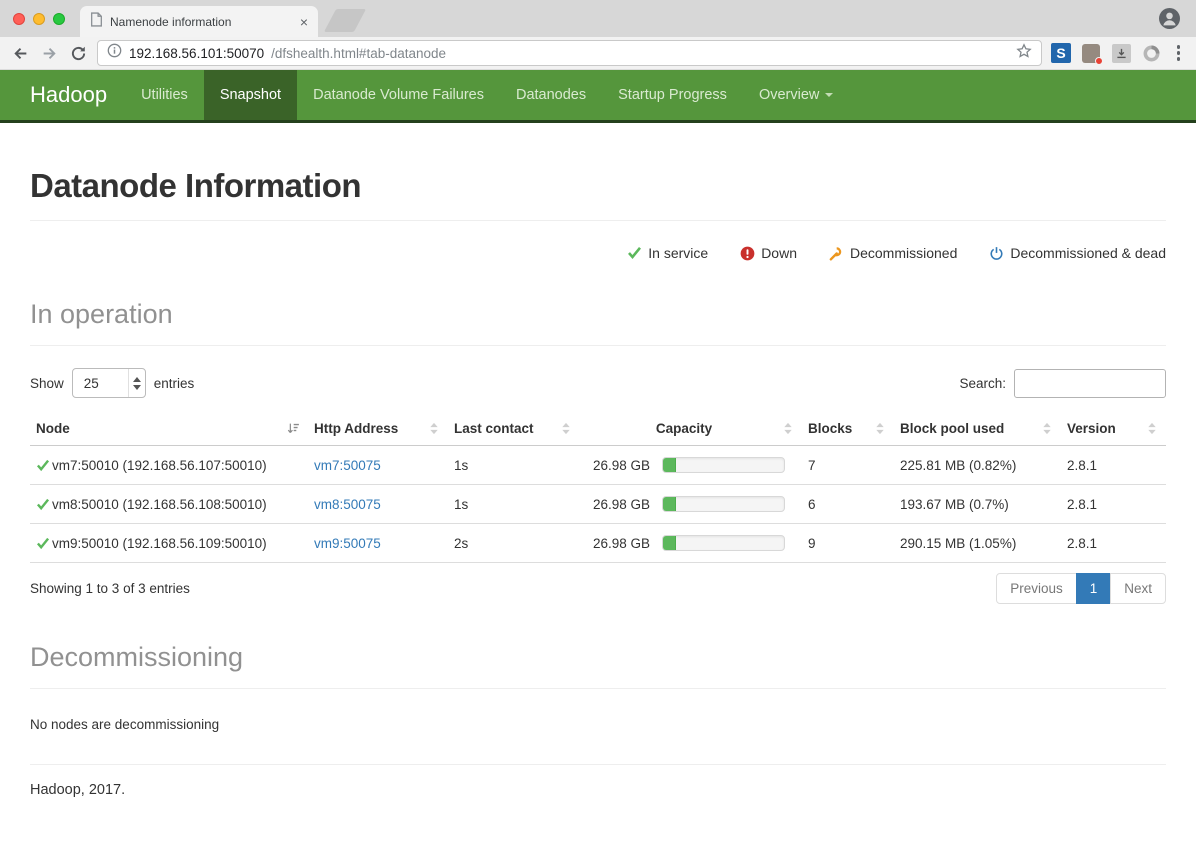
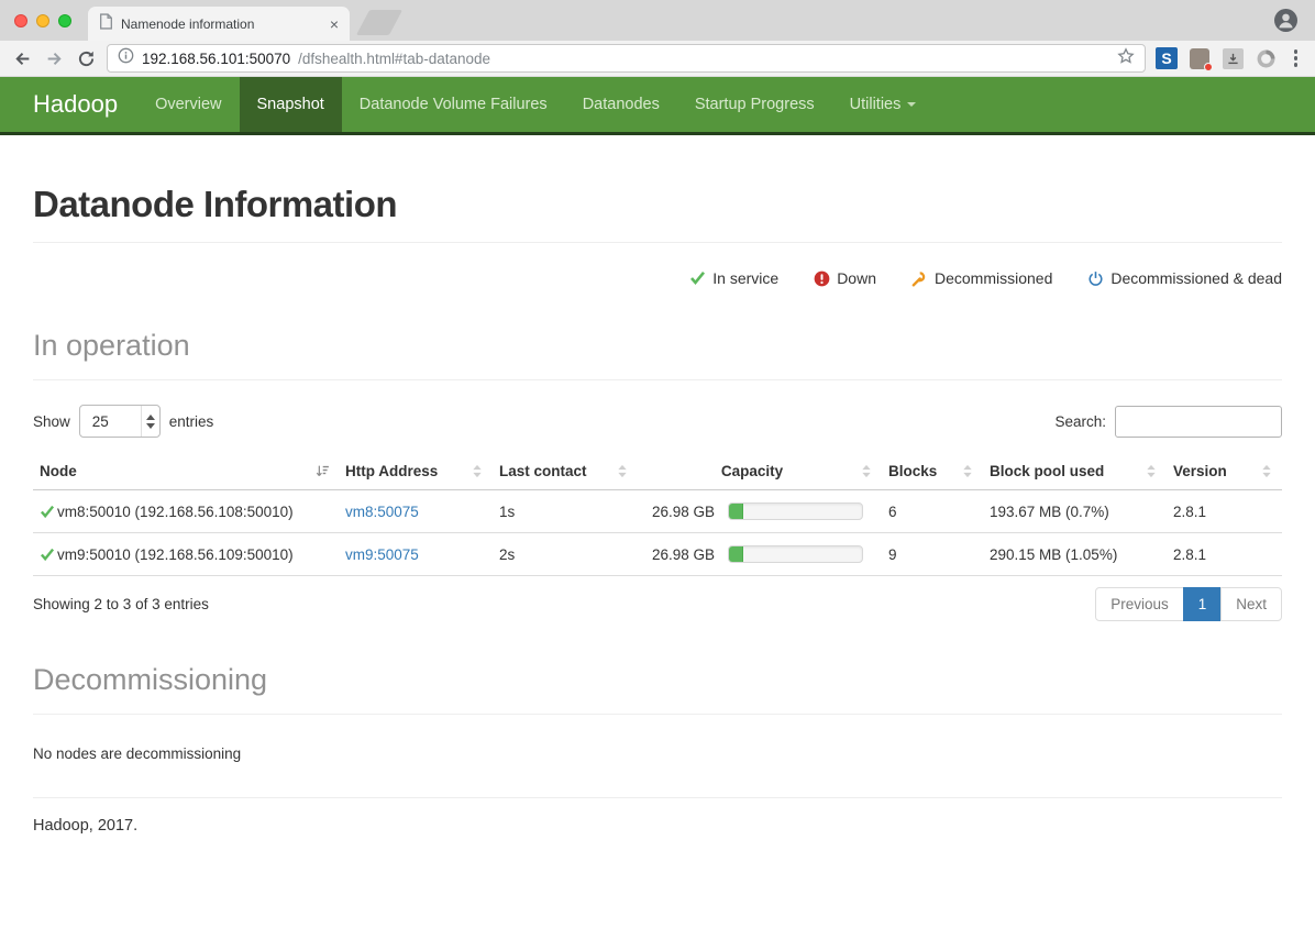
  Namenode information
  ×
  192.168.56.101:50070
  /dfshealth.html#tab-datanode
  S
  Hadoop
- Utilities
+ Overview
  Snapshot
  Datanode Volume Failures
  Datanodes
  Startup Progress
- Overview
+ Utilities
  Datanode Information
  In service
  Down
  Decommissioned
  Decommissioned & dead
  In operation
  Show
  25
  entries
  Search:
  Node	Http Address	Last contact	Capacity	Blocks	Block pool used	Version
- vm7:50010 (192.168.56.107:50010)	vm7:50075	1s	26.98 GB	7	225.81 MB (0.82%)	2.8.1
  vm8:50010 (192.168.56.108:50010)	vm8:50075	1s	26.98 GB	6	193.67 MB (0.7%)	2.8.1
  vm9:50010 (192.168.56.109:50010)	vm9:50075	2s	26.98 GB	9	290.15 MB (1.05%)	2.8.1
- Showing 1 to 3 of 3 entries
+ Showing 2 to 3 of 3 entries
  Previous
  1
  Next
  Decommissioning
  No nodes are decommissioning
  Hadoop, 2017.
